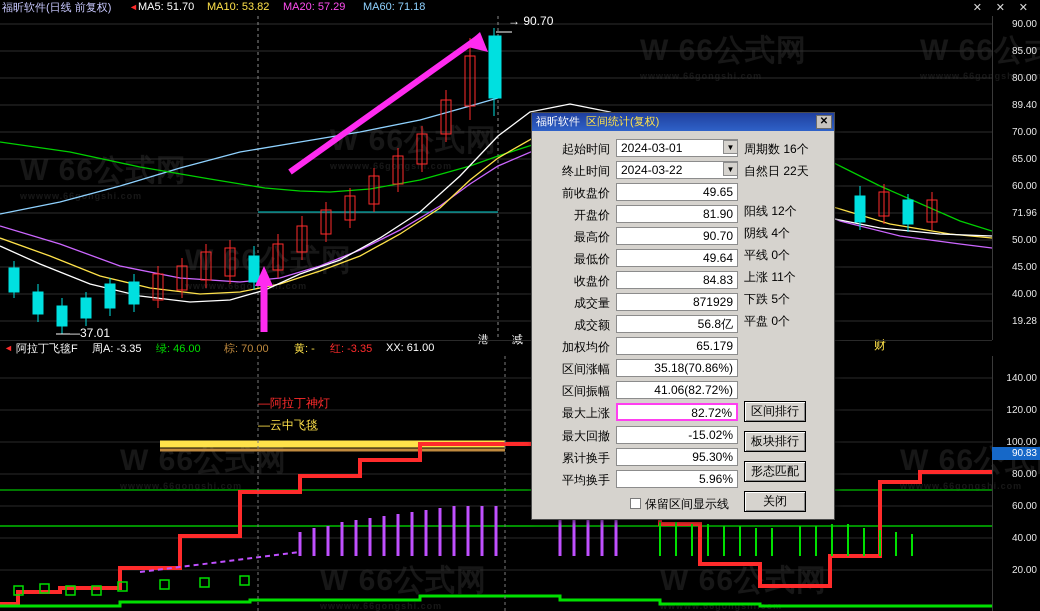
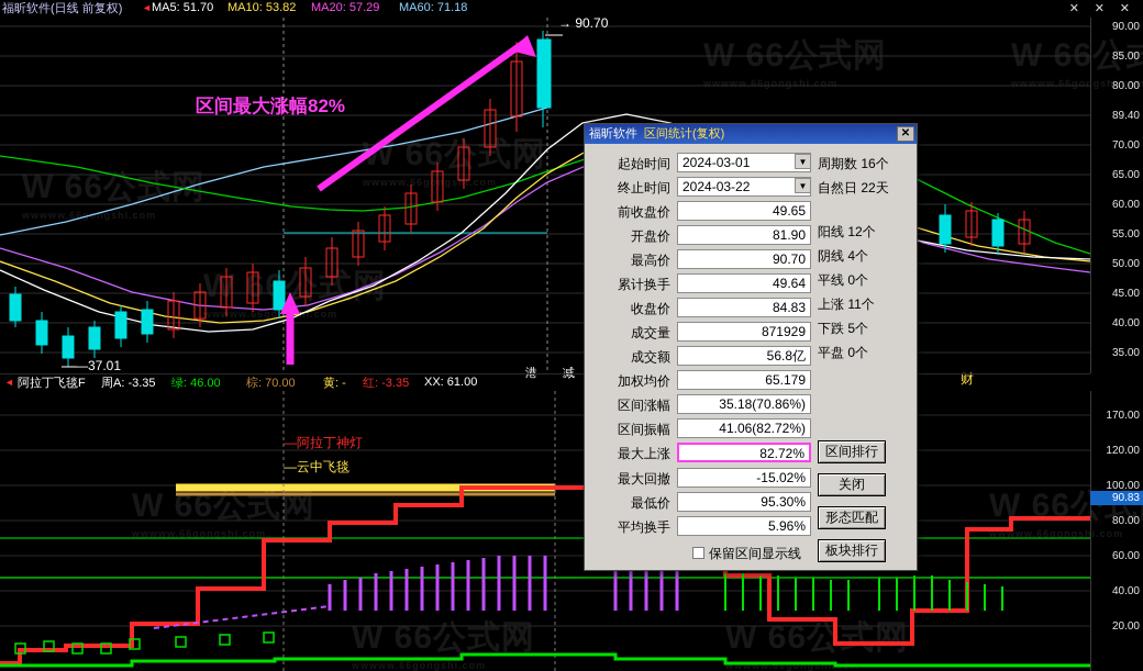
  W 66公式
  wwwww.66gngshi.com
  W 66公式网
  wwwww.66gongshi.com
  wwwww.66gongshi.com
  wwwww.66gongshi.com
  W 66公式网
  wwwww.66gongshi.com
  W 66公式网
  wwwww.66gongshi.com
  W 66公式网
  wwwww.66gongshi
  W 66公式
  wwwww.66gongshi.com
  W 6公式网
  wwwww.66gohi.com
  福昕软件(日线 前复权)
  MA5: 51.70
  MA10: 53.82
  MA20: 57.29
  MA60: 71.18
  ◄
  ✕
  ✕
  ✕
  90.00
  85.00
  80.00
  89.40
  70.00
  65.00
  60.00
- 71.96
+ 55.00
  50.00
  45.00
  40.00
- 19.28
+ 35.00
+ 区间最大涨幅82%
  → 90.70
  —37.01
  港
  减
  财
  —阿拉丁神灯
  —云中飞毯
  ◄
  阿拉丁飞毯F
  周A: -3.35
  绿: 46.00
  棕: 70.00
  黄: -
  红: -3.35
  XX: 61.00
- 140.00
+ 170.00
  120.00
  100.00
  80.00
  60.00
  40.00
  20.00
  90.83
  福昕软件
  区间统计(复权)
  ✕
  起始时间
  2024-03-01
  ▼
  终止时间
  2024-03-22
  ▼
  前收盘价
  49.65
  开盘价
  81.90
  最高价
  90.70
- 最低价
+ 累计换手
  49.64
  收盘价
  84.83
  成交量
  871929
  成交额
  56.8亿
  加权均价
  65.179
  区间涨幅
  35.18(70.86%)
  区间振幅
  41.06(82.72%)
  最大上涨
  82.72%
  最大回撤
  -15.02%
- 累计换手
+ 最低价
  95.30%
  平均换手
  5.96%
  周期数 16个
  自然日 22天
  阳线 12个
  阴线 4个
  平线 0个
  上涨 11个
  下跌 5个
  平盘 0个
  区间排行
- 板块排行
+ 关闭
  形态匹配
- 关闭
+ 板块排行
  保留区间显示线
